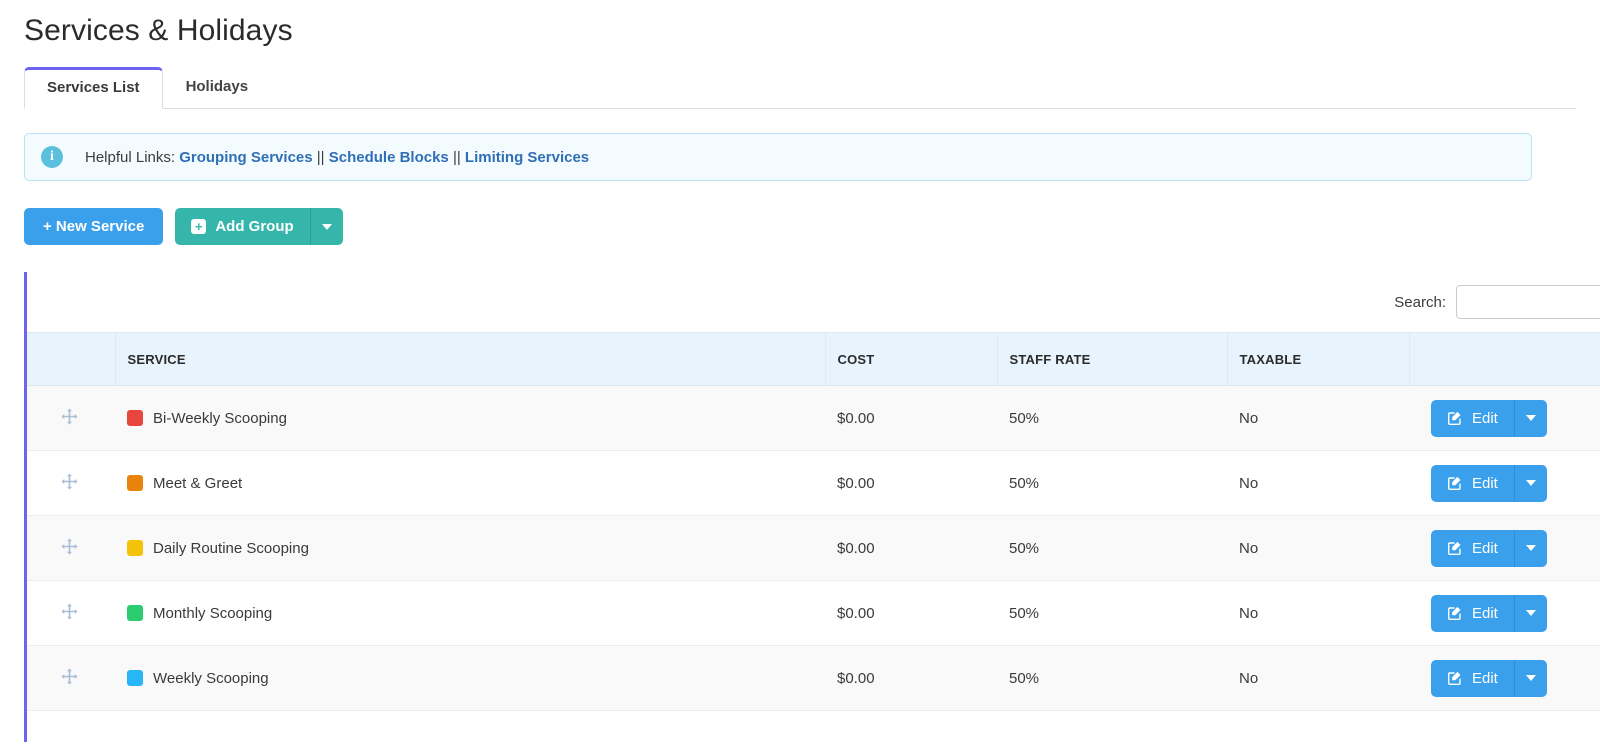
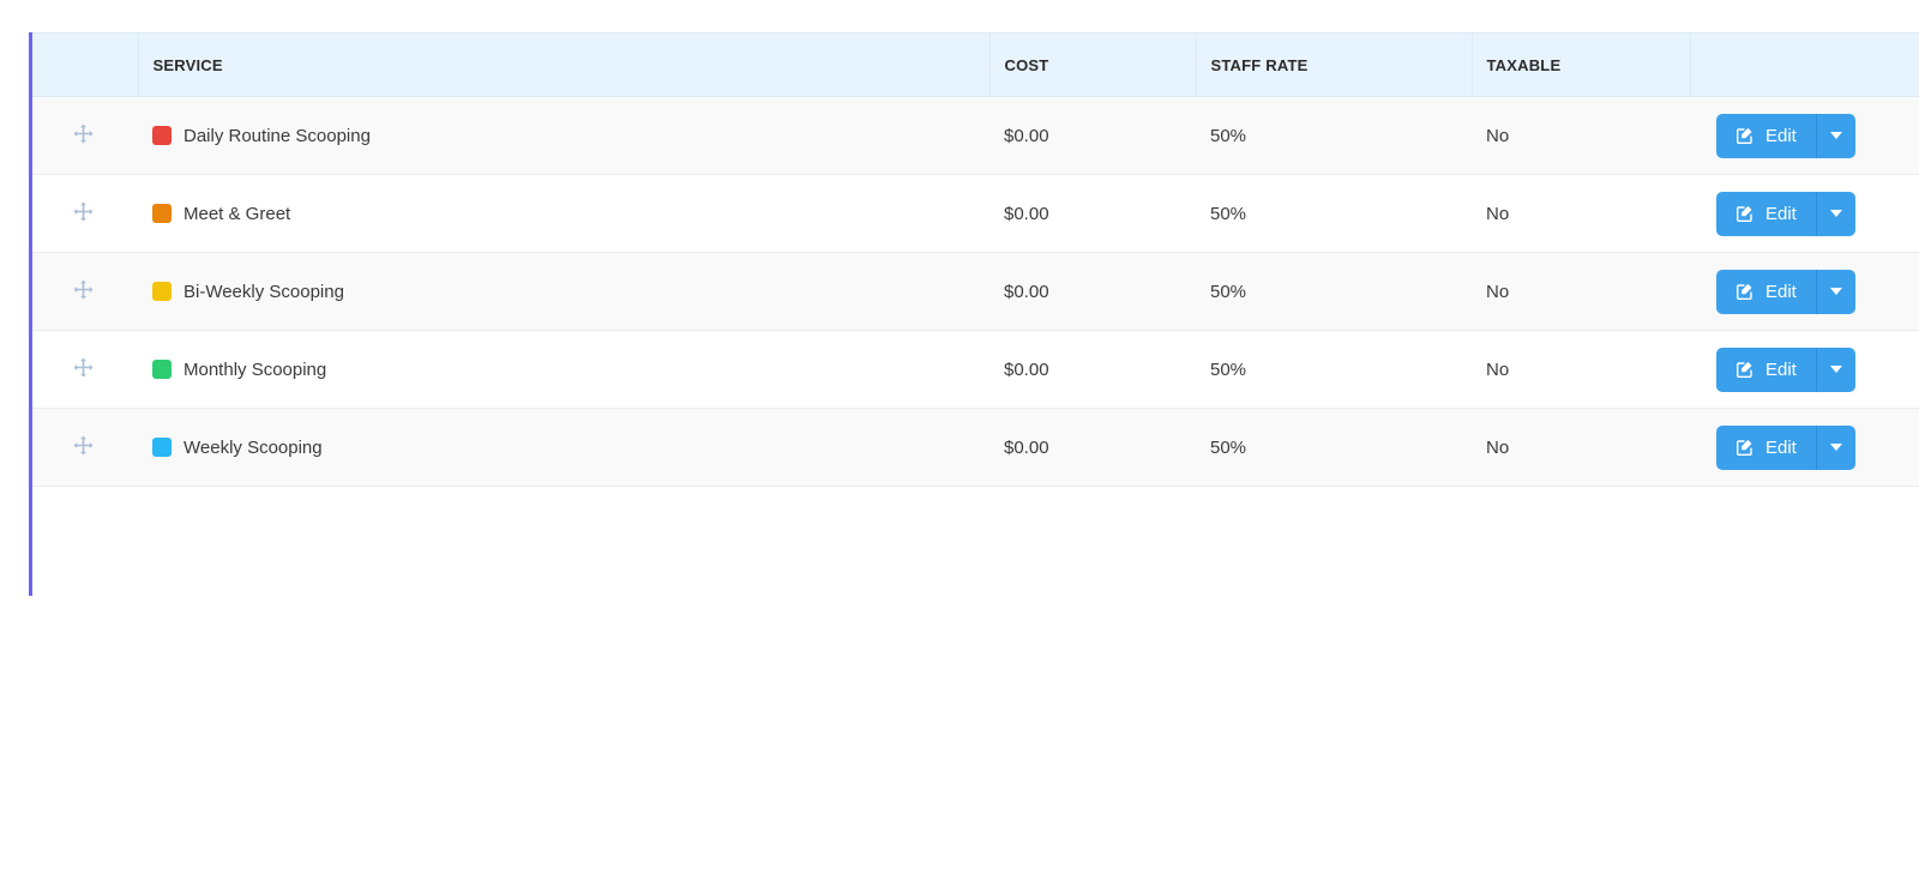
- Services & Holidays
- Services List
- Holidays
- i
- Helpful Links: Grouping Services || Schedule Blocks || Limiting Services
- + New Service
- +
- Add Group
- Search:
  	SERVICE	COST	STAFF RATE	TAXABLE
- 	Bi-Weekly Scooping	$0.00	50%	No	Edit
+ 	Daily Routine Scooping	$0.00	50%	No	Edit
  	Meet & Greet	$0.00	50%	No	Edit
- 	Daily Routine Scooping	$0.00	50%	No	Edit
+ 	Bi-Weekly Scooping	$0.00	50%	No	Edit
  	Monthly Scooping	$0.00	50%	No	Edit
  	Weekly Scooping	$0.00	50%	No	Edit
